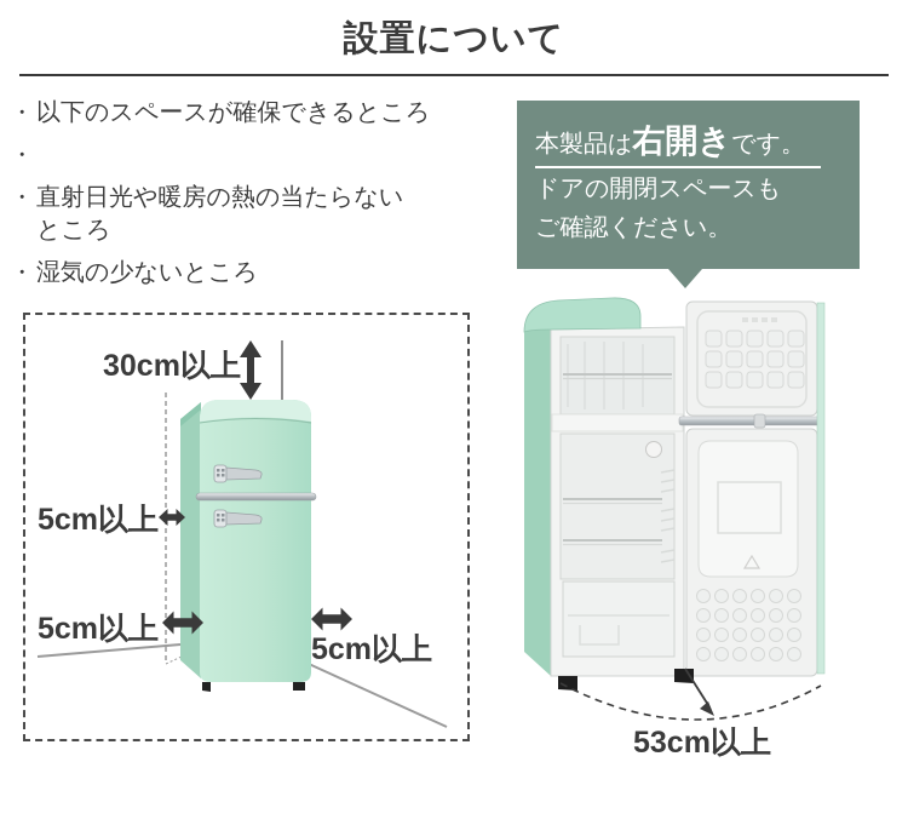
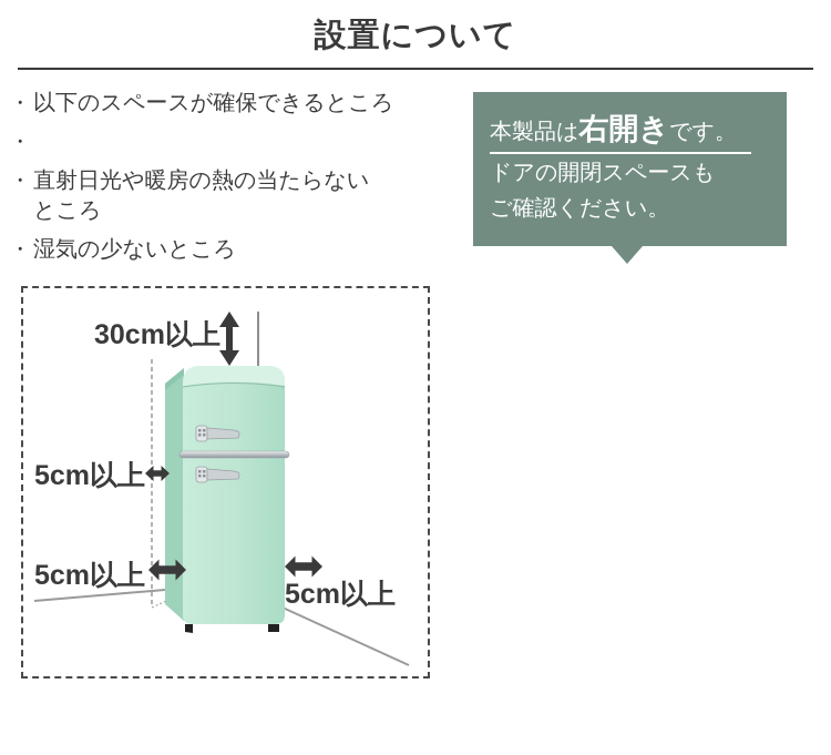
  設置について
  ・
  以下のスペースが確保できるところ
  ・
  ・
  直射日光や暖房の熱の当たらない
  ところ
  ・
  湿気の少ないところ
  本製品は右開きです。
  ドアの開閉スペースも
  ご確認ください。
  30cm以上
  5cm以上
  5cm以上
  5cm以上
- 53cm以上
